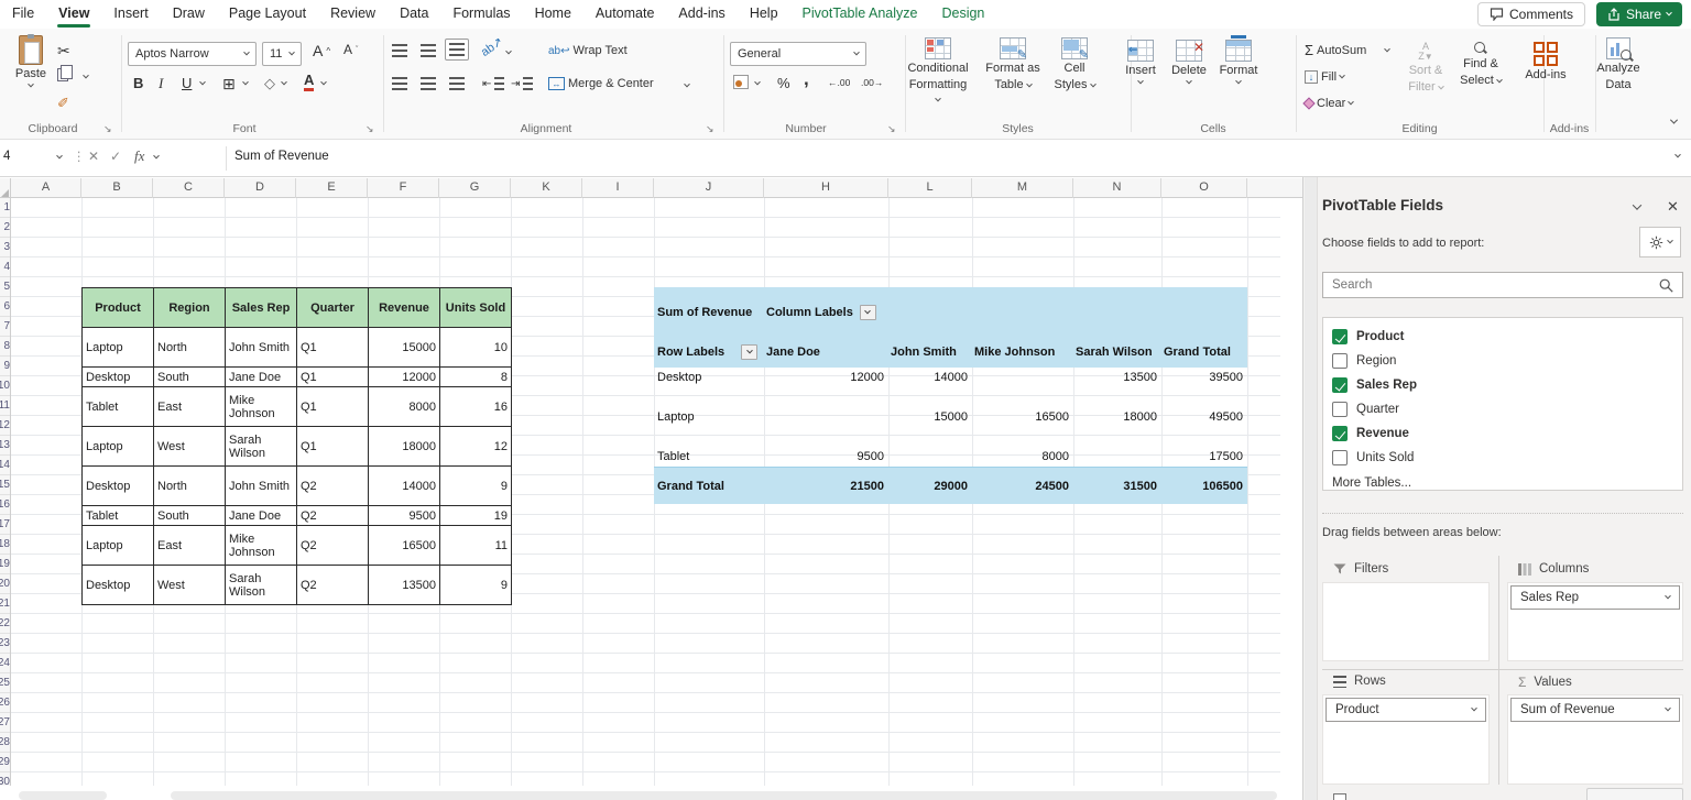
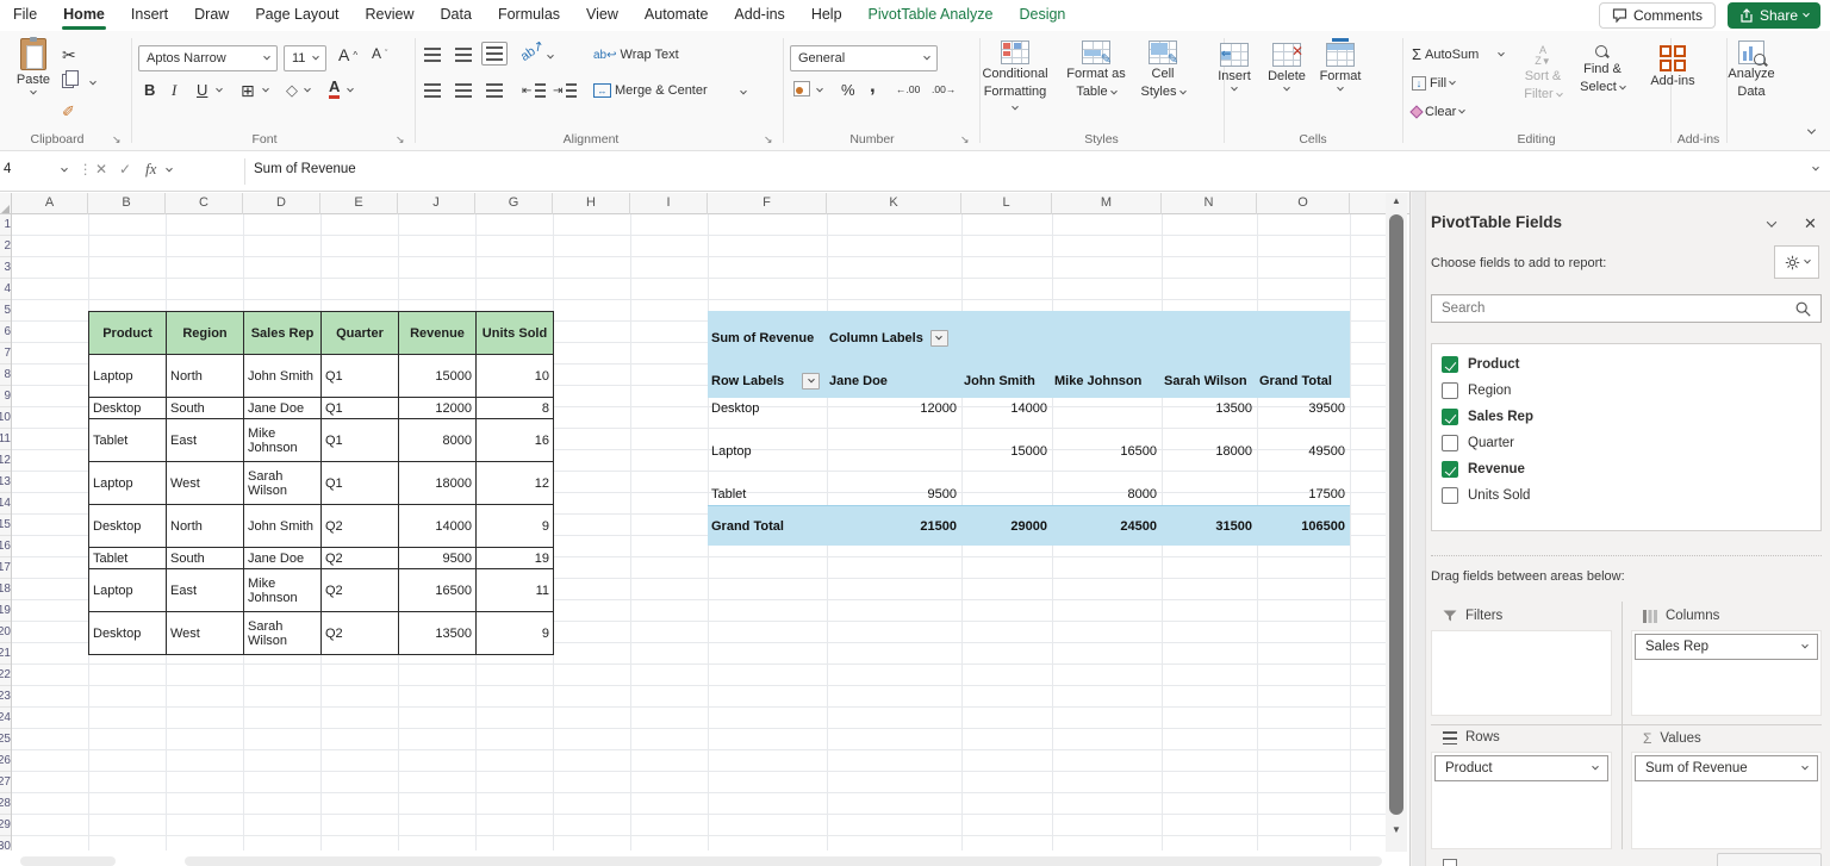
  File
- View
+ Home
  Insert
  Draw
  Page Layout
  Review
  Data
  Formulas
- Home
+ View
  Automate
  Add-ins
  Help
  PivotTable Analyze
  Design
  Comments
  Share
  Paste
  ✂
  ✐
  Clipboard
  ↘
  Aptos Narrow
  11
  A
  ^
  A
  B
  I
  U
  ⊞
  ◇
  A
  Font
  ↘
  ab↩
  Wrap Text
  ⇤
  ⇥
  ↔
  Merge & Center
  Alignment
  ↘
  General
  %
  ,
  ←.00
  .00→
  Number
  ↘
  Conditional
  Formatting
  ✎
  Format as
  Table
  ✎
  Cell
  Styles
  Styles
  ⇐
  Insert
  ✕
  Delete
  Format
  Cells
  Σ
  AutoSum
  ↓
  Fill
  Clear
  A
  Z▼
  Sort &
  Filter
  Find &
  Select
  Editing
  Add-ins
  Add-ins
  Analyze
  Data
  4
  ⋮
  ✕
  ✓
  fx
  Sum of Revenue
  A
  B
  C
  D
  E
- F
+ J
  G
- K
+ H
  I
- J
+ F
- H
+ K
  L
  M
  N
  O
  1
  2
  3
  4
  5
  6
  7
  8
  9
  10
  11
  12
  13
  14
  15
  16
  17
  18
  19
  20
  21
  22
  23
  24
  25
  26
  27
  28
  29
  30
  Product
  Region
  Sales Rep
  Quarter
  Revenue
  Units Sold
  Laptop
  North
  John Smith
  Q1
  15000
  10
  Desktop
  South
  Jane Doe
  Q1
  12000
  8
  Tablet
  East
  Mike Johnson
  Q1
  8000
  16
  Laptop
  West
  Sarah Wilson
  Q1
  18000
  12
  Desktop
  North
  John Smith
  Q2
  14000
  9
  Tablet
  South
  Jane Doe
  Q2
  9500
  19
  Laptop
  East
  Mike Johnson
  Q2
  16500
  11
  Desktop
  West
  Sarah Wilson
  Q2
  13500
  9
  Sum of Revenue
  Column Labels
  Row Labels
  Jane Doe
  John Smith
  Mike Johnson
  Sarah Wilson
  Grand Total
  Desktop
  12000
  14000
  13500
  39500
  Laptop
  15000
  16500
  18000
  49500
  Tablet
  9500
  8000
  17500
  Grand Total
  21500
  29000
  24500
  31500
  106500
+ ▲
+ ▼
  PivotTable Fields
  ✕
  Choose fields to add to report:
  Search
  Product
  Region
  Sales Rep
  Quarter
  Revenue
  Units Sold
- More Tables...
  Drag fields between areas below:
  Filters
  Columns
  Sales Rep
  Rows
  Σ
  Values
  Product
  Sum of Revenue
